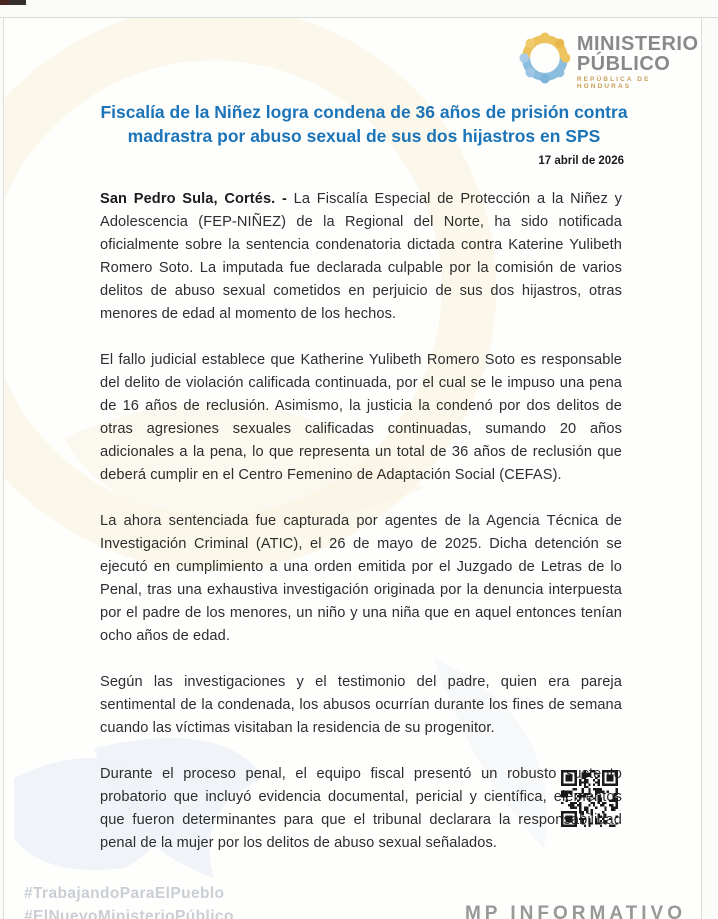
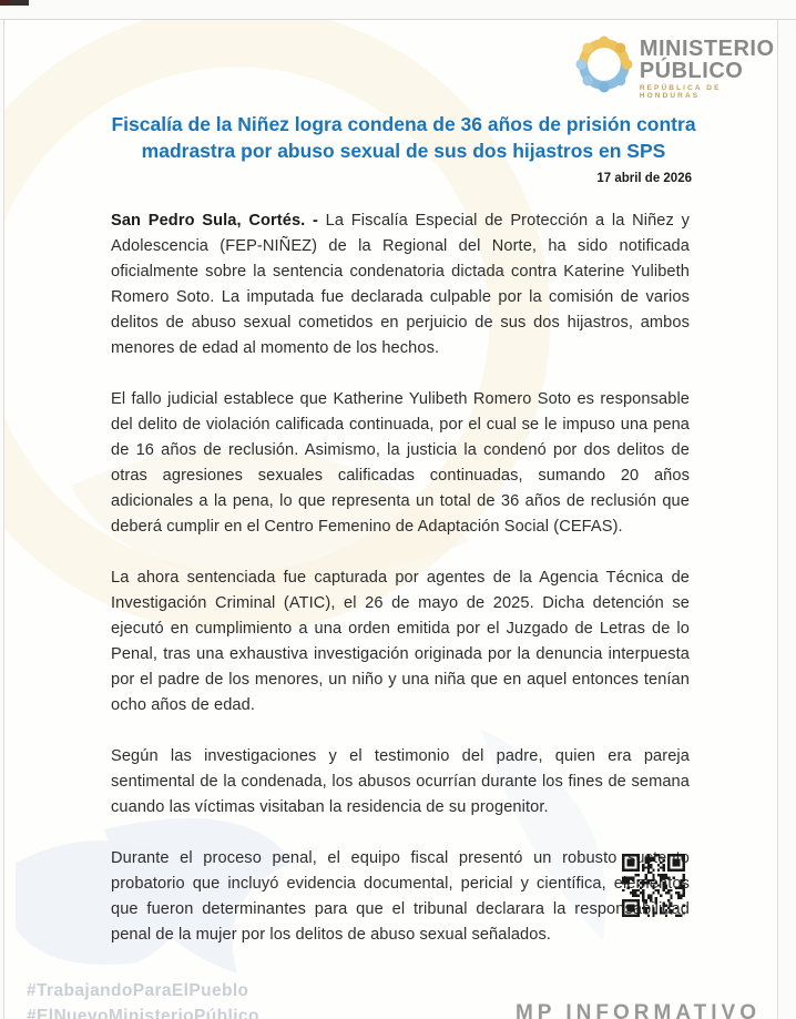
  MINISTERIO
  PÚBLICO
  Fiscalía de la Niñez logra condena de 36 años de prisión contra madrastra por abuso sexual de sus dos hijastros en SPS
  17 abril de 2026
- San Pedro Sula, Cortés. - La Fiscalía Especial de Protección a la Niñez y Adolescencia (FEP-NIÑEZ) de la Regional del Norte, ha sido notificada oficialmente sobre la sentencia condenatoria dictada contra Katerine Yulibeth Romero Soto. La imputada fue declarada culpable por la comisión de varios delitos de abuso sexual cometidos en perjuicio de sus dos hijastros, otras menores de edad al momento de los hechos.
+ San Pedro Sula, Cortés. - La Fiscalía Especial de Protección a la Niñez y Adolescencia (FEP-NIÑEZ) de la Regional del Norte, ha sido notificada oficialmente sobre la sentencia condenatoria dictada contra Katerine Yulibeth Romero Soto. La imputada fue declarada culpable por la comisión de varios delitos de abuso sexual cometidos en perjuicio de sus dos hijastros, ambos menores de edad al momento de los hechos.
  El fallo judicial establece que Katherine Yulibeth Romero Soto es responsable del delito de violación calificada continuada, por el cual se le impuso una pena de 16 años de reclusión. Asimismo, la justicia la condenó por dos delitos de otras agresiones sexuales calificadas continuadas, sumando 20 años adicionales a la pena, lo que representa un total de 36 años de reclusión que deberá cumplir en el Centro Femenino de Adaptación Social (CEFAS).
  La ahora sentenciada fue capturada por agentes de la Agencia Técnica de Investigación Criminal (ATIC), el 26 de mayo de 2025. Dicha detención se ejecutó en cumplimiento a una orden emitida por el Juzgado de Letras de lo Penal, tras una exhaustiva investigación originada por la denuncia interpuesta por el padre de los menores, un niño y una niña que en aquel entonces tenían ocho años de edad.
  Según las investigaciones y el testimonio del padre, quien era pareja sentimental de la condenada, los abusos ocurrían durante los fines de semana cuando las víctimas visitaban la residencia de su progenitor.
  Durante el proceso penal, el equipo fiscal presentó un robusto sutnt probatorio que incluyó evidencia documental, pericial y científica, eeetos que fueron determinantes para que el tribunal declarara la responldd penal de la mujer por los delitos de abuso sexual señalados.
  #TrabajandoParaElPueblo
  #ElNuevoMinisterioPúblico
  MP INFORMATIVO
